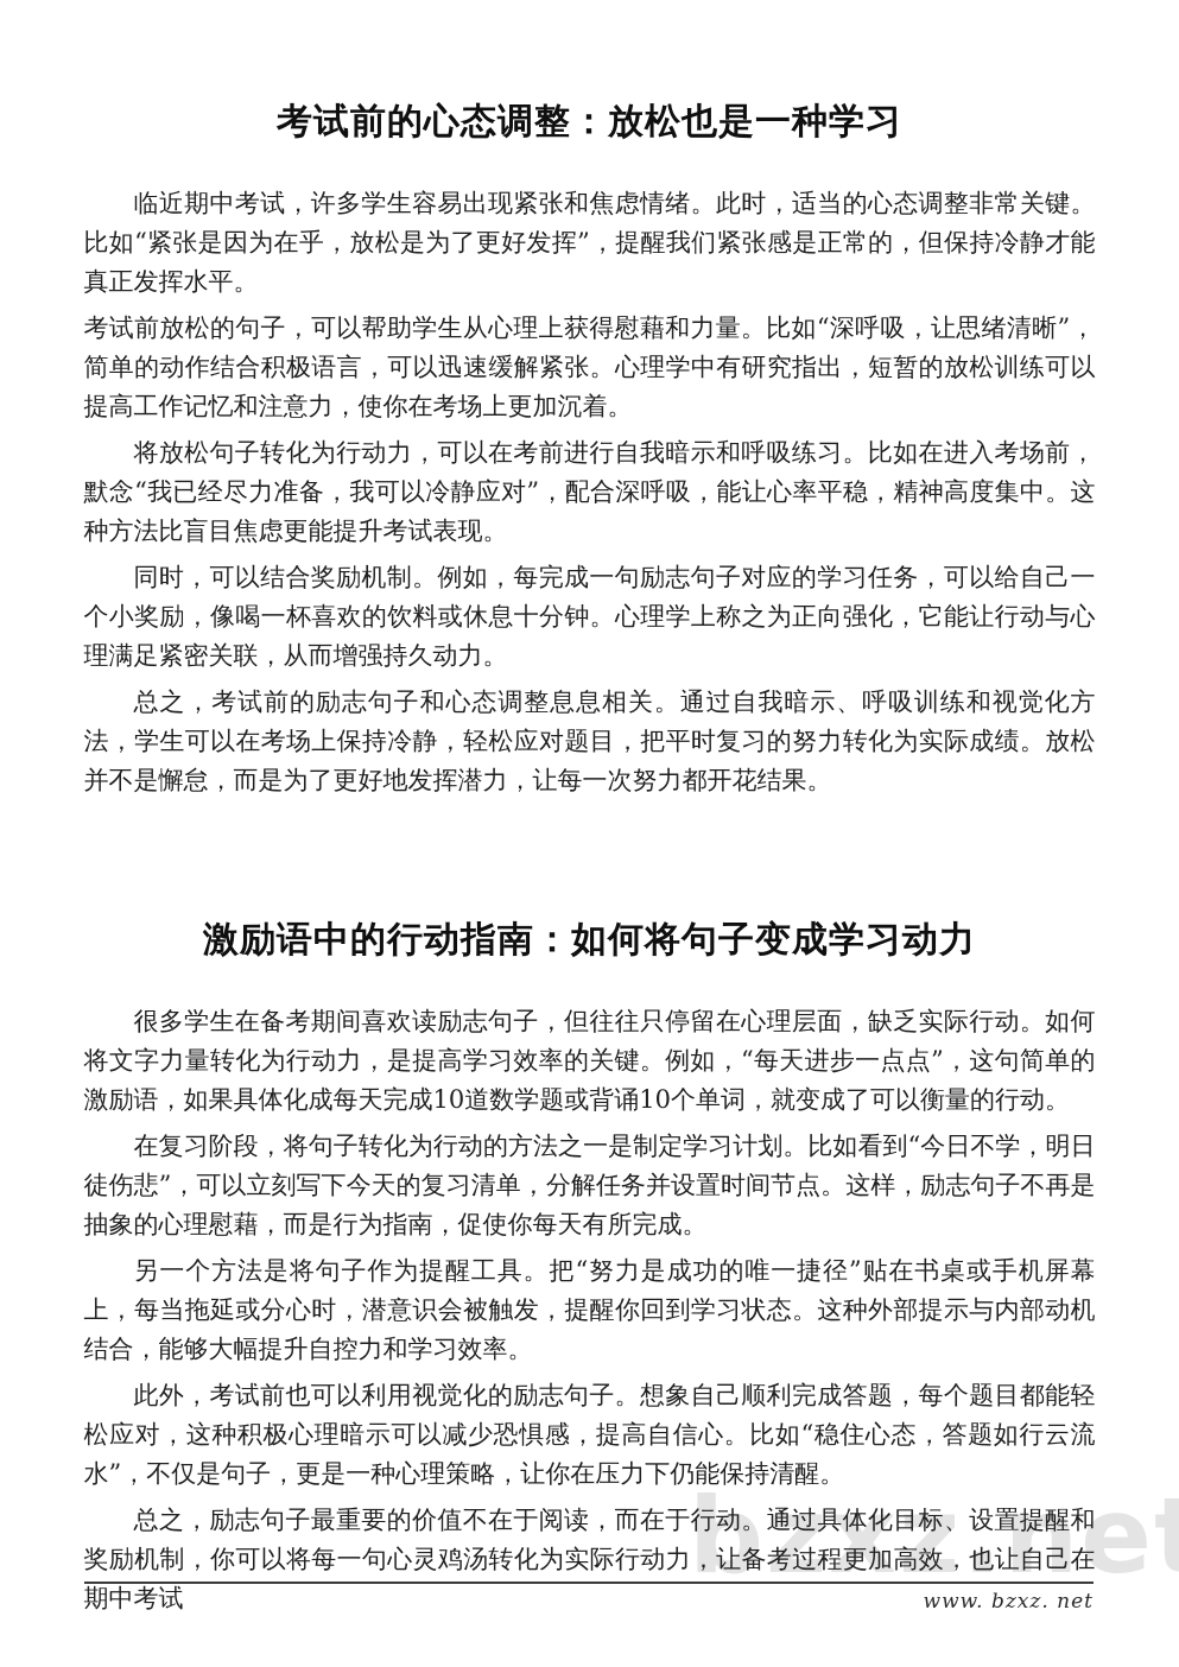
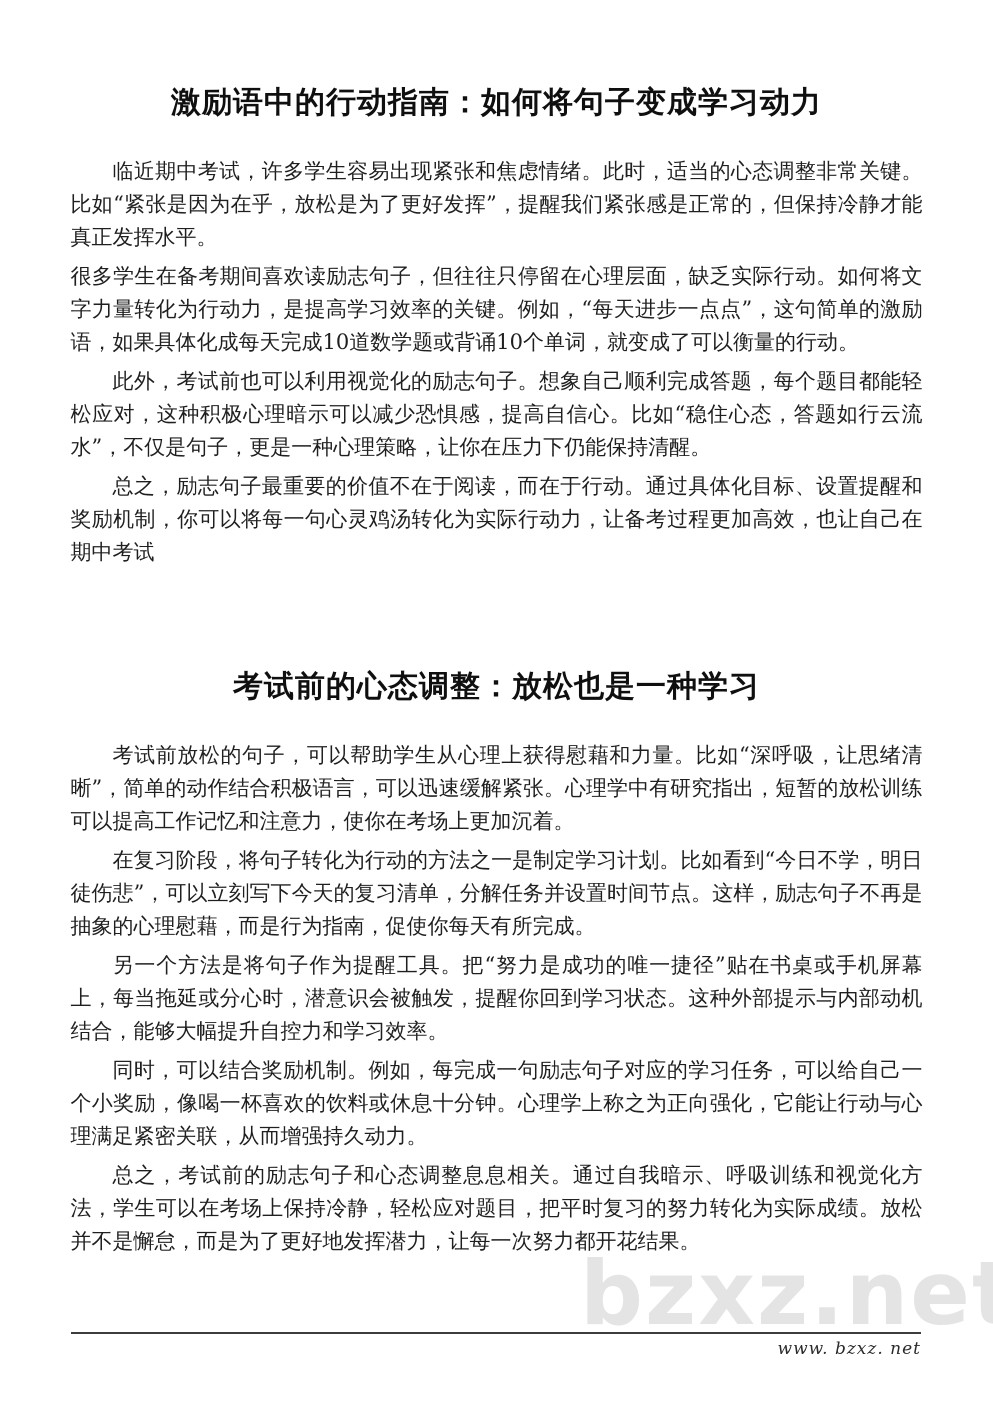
  bzxz.ne
- 考试前的心态调整：放松也是一种学习
+ 激励语中的行动指南：如何将句子变成学习动力
  临近期中考试，许多学生容易出现紧张和焦虑情绪。此时，适当的心态调整非常关键。比如“紧张是因为在乎，放松是为了更好发挥”，提醒我们紧张感是正常的，但保持冷静才能真正发挥水平。
- 考试前放松的句子，可以帮助学生从心理上获得慰藉和力量。比如“深呼吸，让思绪清晰”，简单的动作结合积极语言，可以迅速缓解紧张。心理学中有研究指出，短暂的放松训练可以提高工作记忆和注意力，使你在考场上更加沉着。
+ 很多学生在备考期间喜欢读励志句子，但往往只停留在心理层面，缺乏实际行动。如何将文字力量转化为行动力，是提高学习效率的关键。例如，“每天进步一点点”，这句简单的激励语，如果具体化成每天完成10道数学题或背诵10个单词，就变成了可以衡量的行动。
- 将放松句子转化为行动力，可以在考前进行自我暗示和呼吸练习。比如在进入考场前，默念“我已经尽力准备，我可以冷静应对”，配合深呼吸，能让心率平稳，精神高度集中。这种方法比盲目焦虑更能提升考试表现。
- 同时，可以结合奖励机制。例如，每完成一句励志句子对应的学习任务，可以给自己一个小奖励，像喝一杯喜欢的饮料或休息十分钟。心理学上称之为正向强化，它能让行动与心理满足紧密关联，从而增强持久动力。
+ 此外，考试前也可以利用视觉化的励志句子。想象自己顺利完成答题，每个题目都能轻松应对，这种积极心理暗示可以减少恐惧感，提高自信心。比如“稳住心态，答题如行云流水”，不仅是句子，更是一种心理策略，让你在压力下仍能保持清醒。
- 总之，考试前的励志句子和心态调整息息相关。通过自我暗示、呼吸训练和视觉化方法，学生可以在考场上保持冷静，轻松应对题目，把平时复习的努力转化为实际成绩。放松并不是懈怠，而是为了更好地发挥潜力，让每一次努力都开花结果。
+ 总之，励志句子最重要的价值不在于阅读，而在于行动。通过具体化目标、设置提醒和奖励机制，你可以将每一句心灵鸡汤转化为实际行动力，让备考过程更加高效，也让自己在期中考试
- 激励语中的行动指南：如何将句子变成学习动力
+ 考试前的心态调整：放松也是一种学习
- 很多学生在备考期间喜欢读励志句子，但往往只停留在心理层面，缺乏实际行动。如何将文字力量转化为行动力，是提高学习效率的关键。例如，“每天进步一点点”，这句简单的激励语，如果具体化成每天完成10道数学题或背诵10个单词，就变成了可以衡量的行动。
+ 考试前放松的句子，可以帮助学生从心理上获得慰藉和力量。比如“深呼吸，让思绪清晰”，简单的动作结合积极语言，可以迅速缓解紧张。心理学中有研究指出，短暂的放松训练可以提高工作记忆和注意力，使你在考场上更加沉着。
  在复习阶段，将句子转化为行动的方法之一是制定学习计划。比如看到“今日不学，明日徒伤悲”，可以立刻写下今天的复习清单，分解任务并设置时间节点。这样，励志句子不再是抽象的心理慰藉，而是行为指南，促使你每天有所完成。
  另一个方法是将句子作为提醒工具。把“努力是成功的唯一捷径”贴在书桌或手机屏幕上，每当拖延或分心时，潜意识会被触发，提醒你回到学习状态。这种外部提示与内部动机结合，能够大幅提升自控力和学习效率。
- 此外，考试前也可以利用视觉化的励志句子。想象自己顺利完成答题，每个题目都能轻松应对，这种积极心理暗示可以减少恐惧感，提高自信心。比如“稳住心态，答题如行云流水”，不仅是句子，更是一种心理策略，让你在压力下仍能保持清醒。
+ 同时，可以结合奖励机制。例如，每完成一句励志句子对应的学习任务，可以给自己一个小奖励，像喝一杯喜欢的饮料或休息十分钟。心理学上称之为正向强化，它能让行动与心理满足紧密关联，从而增强持久动力。
- 总之，励志句子最重要的价值不在于阅读，而在于行动。通过具体化目标、设置提醒和奖励机制，你可以将每一句心灵鸡汤转化为实际行动力，让备考过程更加高效，也让自己在期中考试
+ 总之，考试前的励志句子和心态调整息息相关。通过自我暗示、呼吸训练和视觉化方法，学生可以在考场上保持冷静，轻松应对题目，把平时复习的努力转化为实际成绩。放松并不是懈怠，而是为了更好地发挥潜力，让每一次努力都开花结果。
  www. bzxz. net
